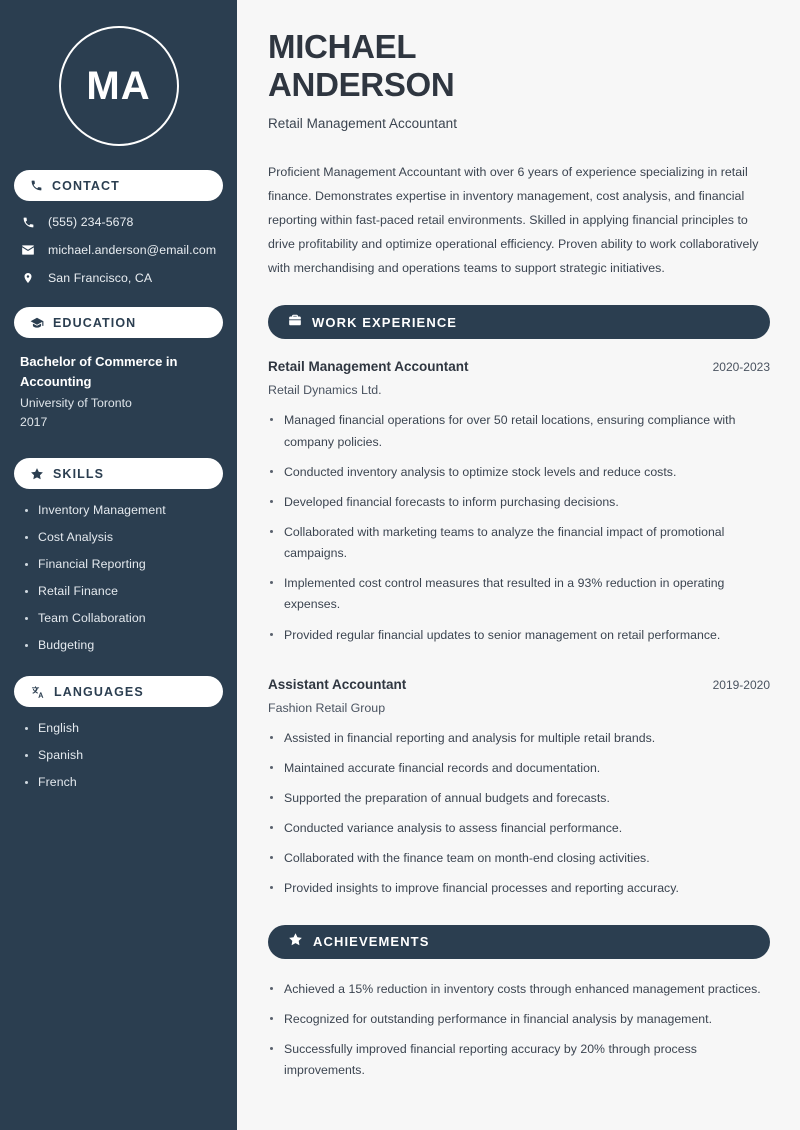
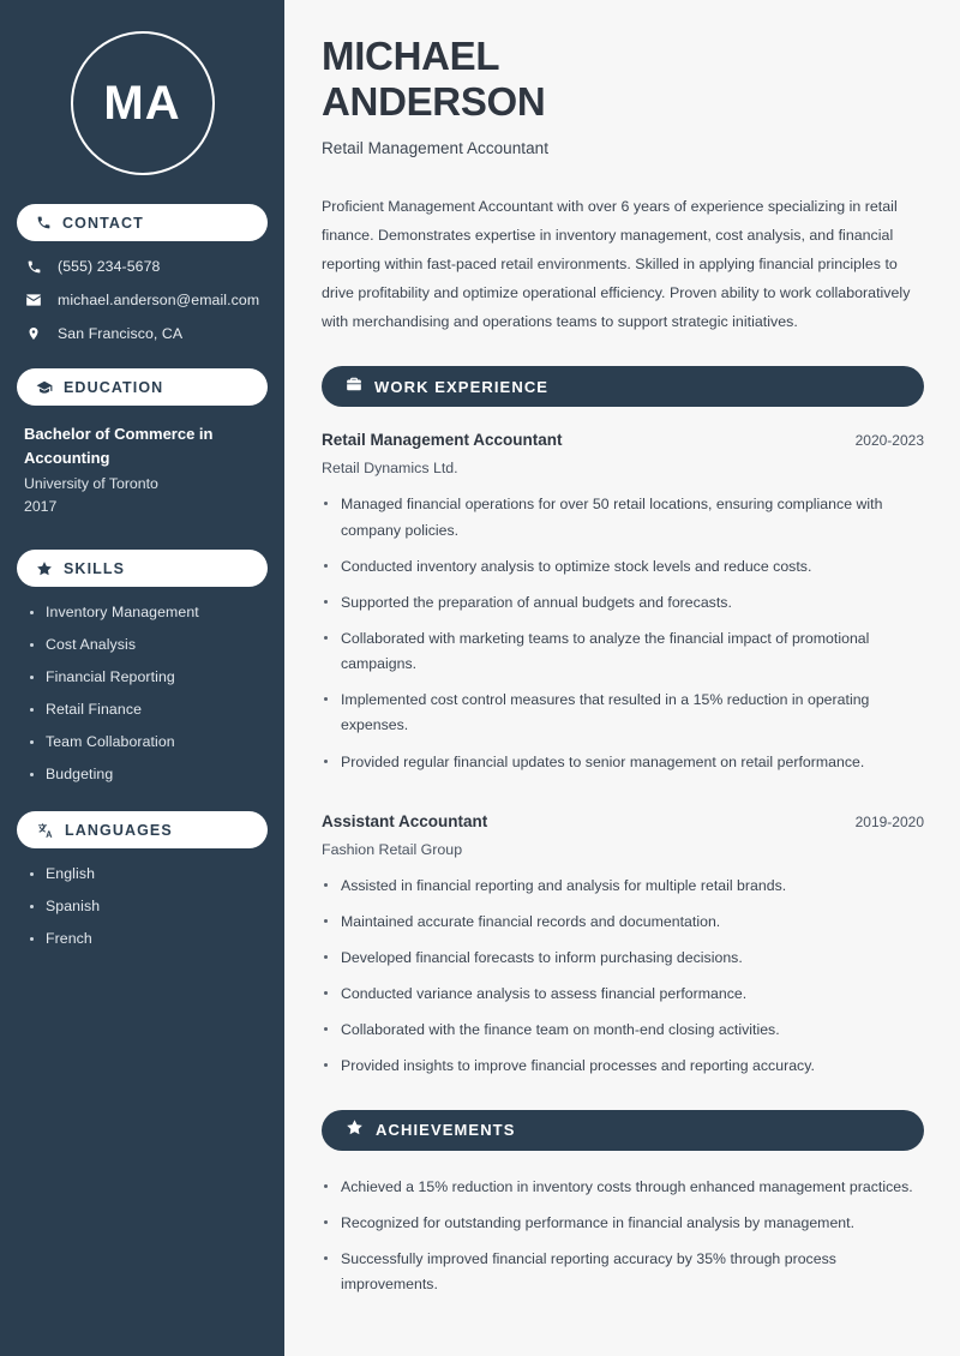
  MA
  CONTACT
  (555) 234-5678
  michael.anderson@email.com
  San Francisco, CA
  EDUCATION
  Bachelor of Commerce in Accounting
  University of Toronto
  2017
  SKILLS
  Inventory Management
  Cost Analysis
  Financial Reporting
  Retail Finance
  Team Collaboration
  Budgeting
  LANGUAGES
  English
  Spanish
  French
  MICHAEL
  ANDERSON
  Retail Management Accountant
  Proficient Management Accountant with over 6 years of experience specializing in retail finance. Demonstrates expertise in inventory management, cost analysis, and financial reporting within fast-paced retail environments. Skilled in applying financial principles to drive profitability and optimize operational efficiency. Proven ability to work collaboratively with merchandising and operations teams to support strategic initiatives.
  WORK EXPERIENCE
  Retail Management Accountant
  2020-2023
  Retail Dynamics Ltd.
  Managed financial operations for over 50 retail locations, ensuring compliance with company policies.
  Conducted inventory analysis to optimize stock levels and reduce costs.
- Developed financial forecasts to inform purchasing decisions.
+ Supported the preparation of annual budgets and forecasts.
  Collaborated with marketing teams to analyze the financial impact of promotional campaigns.
- Implemented cost control measures that resulted in a 93% reduction in operating expenses.
+ Implemented cost control measures that resulted in a 15% reduction in operating expenses.
  Provided regular financial updates to senior management on retail performance.
  Assistant Accountant
  2019-2020
  Fashion Retail Group
  Assisted in financial reporting and analysis for multiple retail brands.
  Maintained accurate financial records and documentation.
- Supported the preparation of annual budgets and forecasts.
+ Developed financial forecasts to inform purchasing decisions.
  Conducted variance analysis to assess financial performance.
  Collaborated with the finance team on month-end closing activities.
  Provided insights to improve financial processes and reporting accuracy.
  ACHIEVEMENTS
  Achieved a 15% reduction in inventory costs through enhanced management practices.
  Recognized for outstanding performance in financial analysis by management.
- Successfully improved financial reporting accuracy by 20% through process improvements.
+ Successfully improved financial reporting accuracy by 35% through process improvements.
